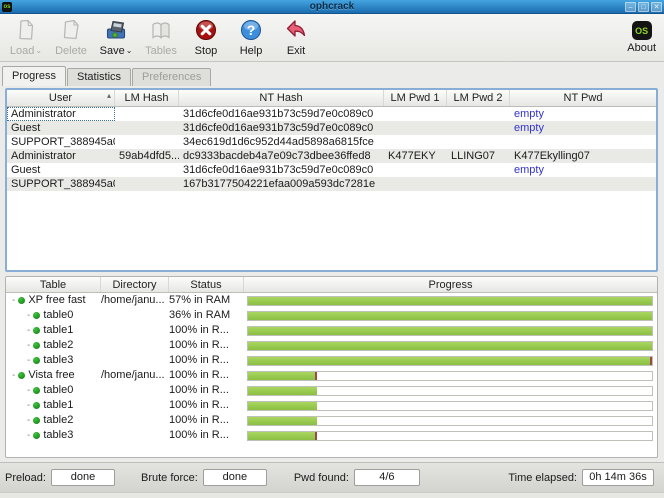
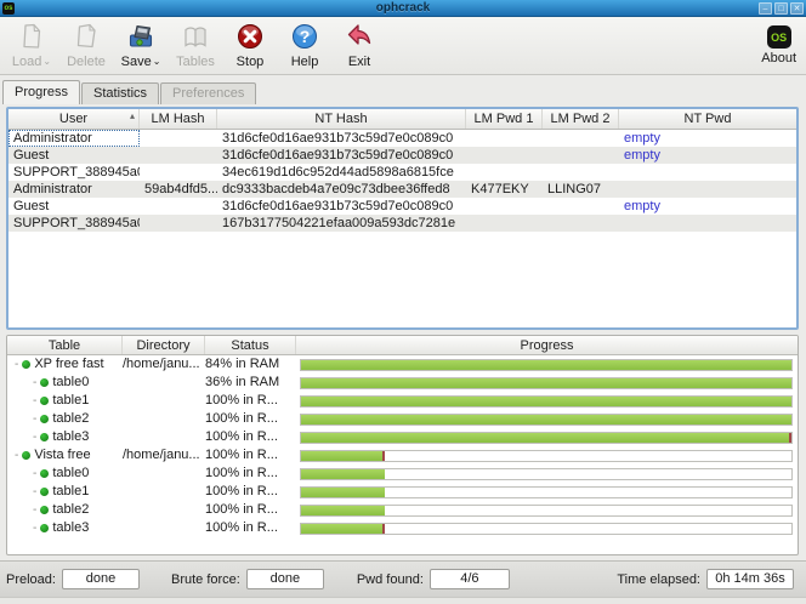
  ophcrack
  Load
  ⌄
  Delete
  Save
  ⌄
  Tables
  Stop
  ?
  Help
  Exit
  OS
  About
  Progress
  Statistics
  Preferences
  User
  ▴
  LM Hash
  NT Hash
  LM Pwd 1
  LM Pwd 2
  NT Pwd
  Administrator
  31d6cfe0d16ae931b73c59d7e0c089c0
  empty
  Guest
  31d6cfe0d16ae931b73c59d7e0c089c0
  empty
  SUPPORT_388945a
  34ec619d1d6c952d44ad5898a6815fce
  Administrator
  59ab4dfd5...
  dc9333bacdeb4a7e09c73dbee36ffed8
  K477EKY
  LLING07
- K477Ekylling07
  Guest
  31d6cfe0d16ae931b73c59d7e0c089c0
  empty
  SUPPORT_388945a
  167b3177504221efaa009a593dc7281e
  Table
  Directory
  Status
  Progress
  -
  XP free fast
  /home/janu...
- 57% in RAM
+ 84% in RAM
  -
  table0
  36% in RAM
  -
  table1
  100% in R...
  -
  table2
  100% in R...
  -
  table3
  100% in R...
  -
  Vista free
  /home/janu...
  100% in R...
  -
  table0
  100% in R...
  -
  table1
  100% in R...
  -
  table2
  100% in R...
  -
  table3
  100% in R...
  Preload:
  done
  Brute force:
  done
  Pwd found:
  4/6
  Time elapsed:
  0h 14m 36s
